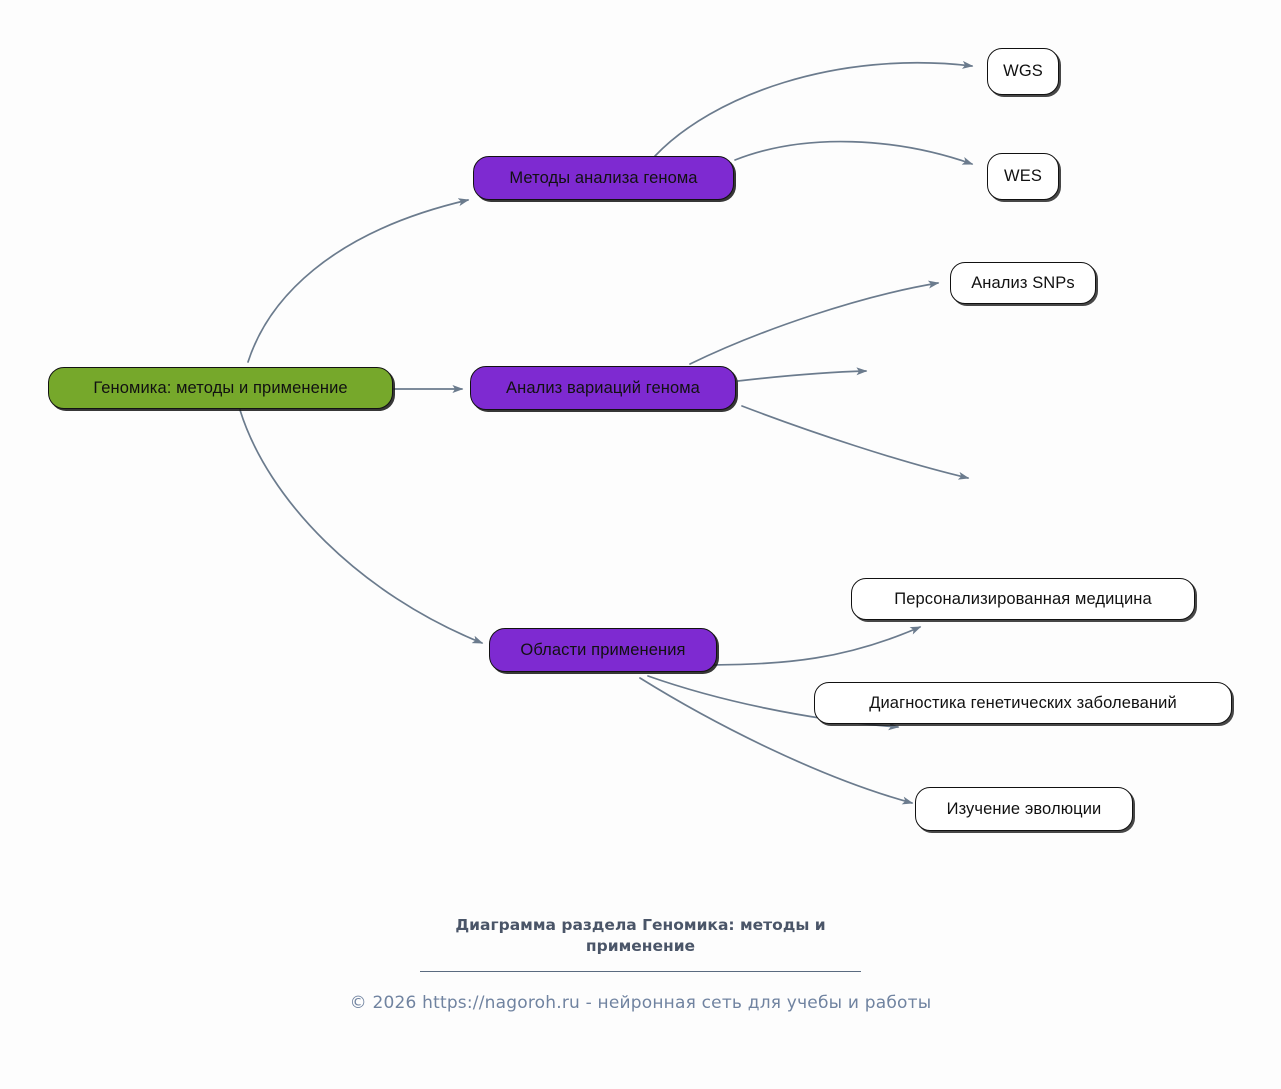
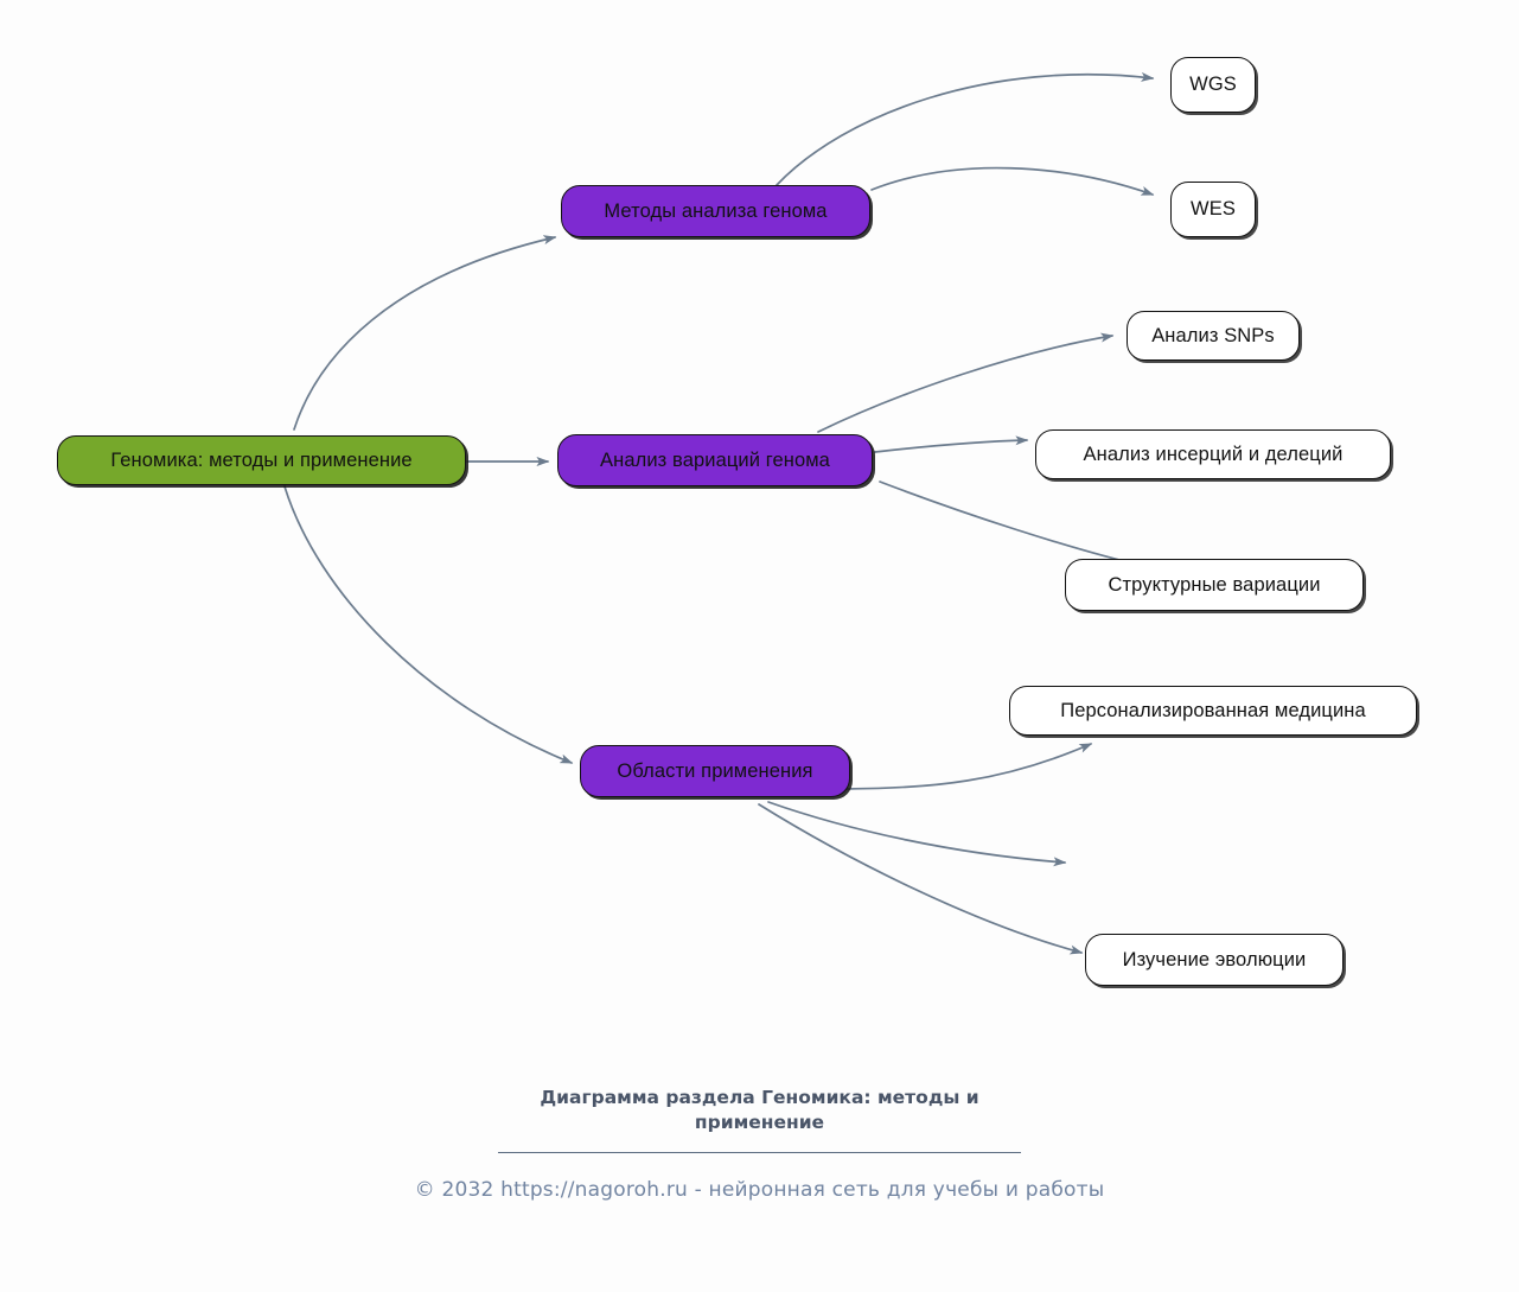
  Геномика: методы и применение
  Методы анализа генома
  Анализ вариаций генома
  Области применения
  WGS
  WES
  Анализ SNPs
+ Анализ инсерций и делеций
+ Структурные вариации
  Персонализированная медицина
- Диагностика генетических заболеваний
  Изучение эволюции
  Диаграмма раздела Геномика: методы и применение
- © 2026 https://nagoroh.ru - нейронная сеть для учебы и работы
+ © 2032 https://nagoroh.ru - нейронная сеть для учебы и работы
